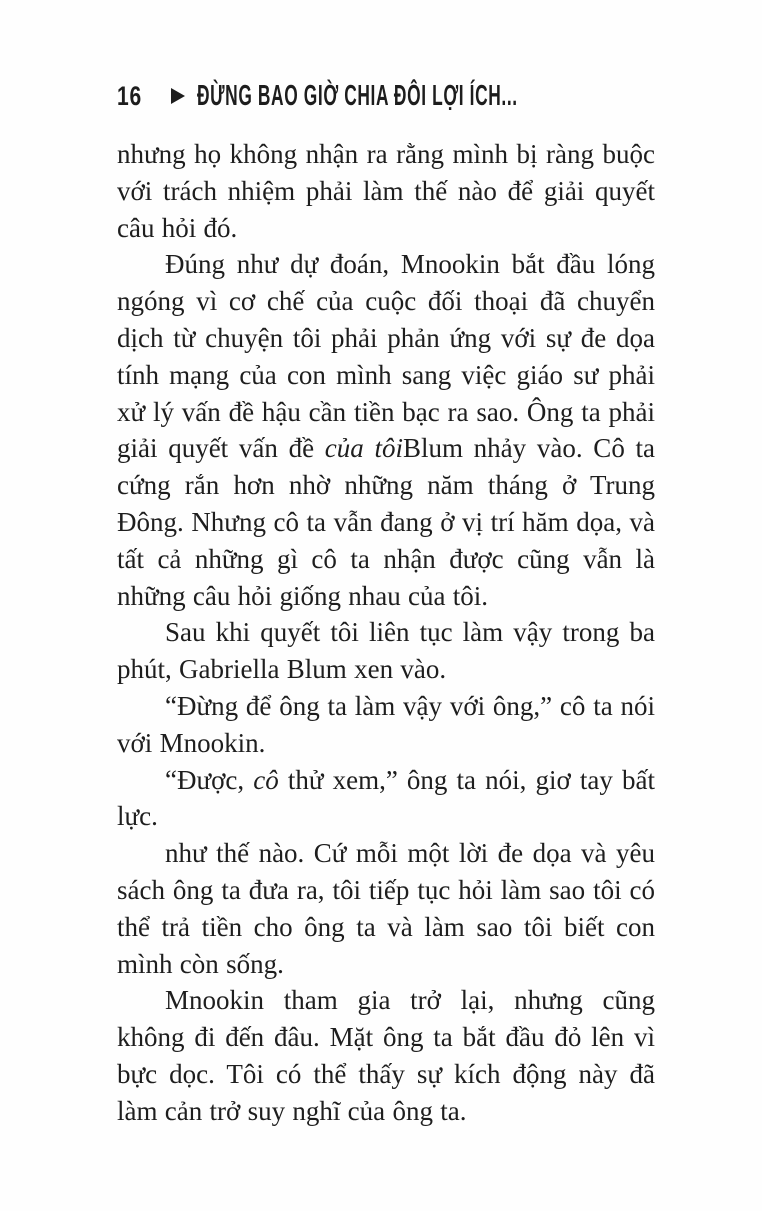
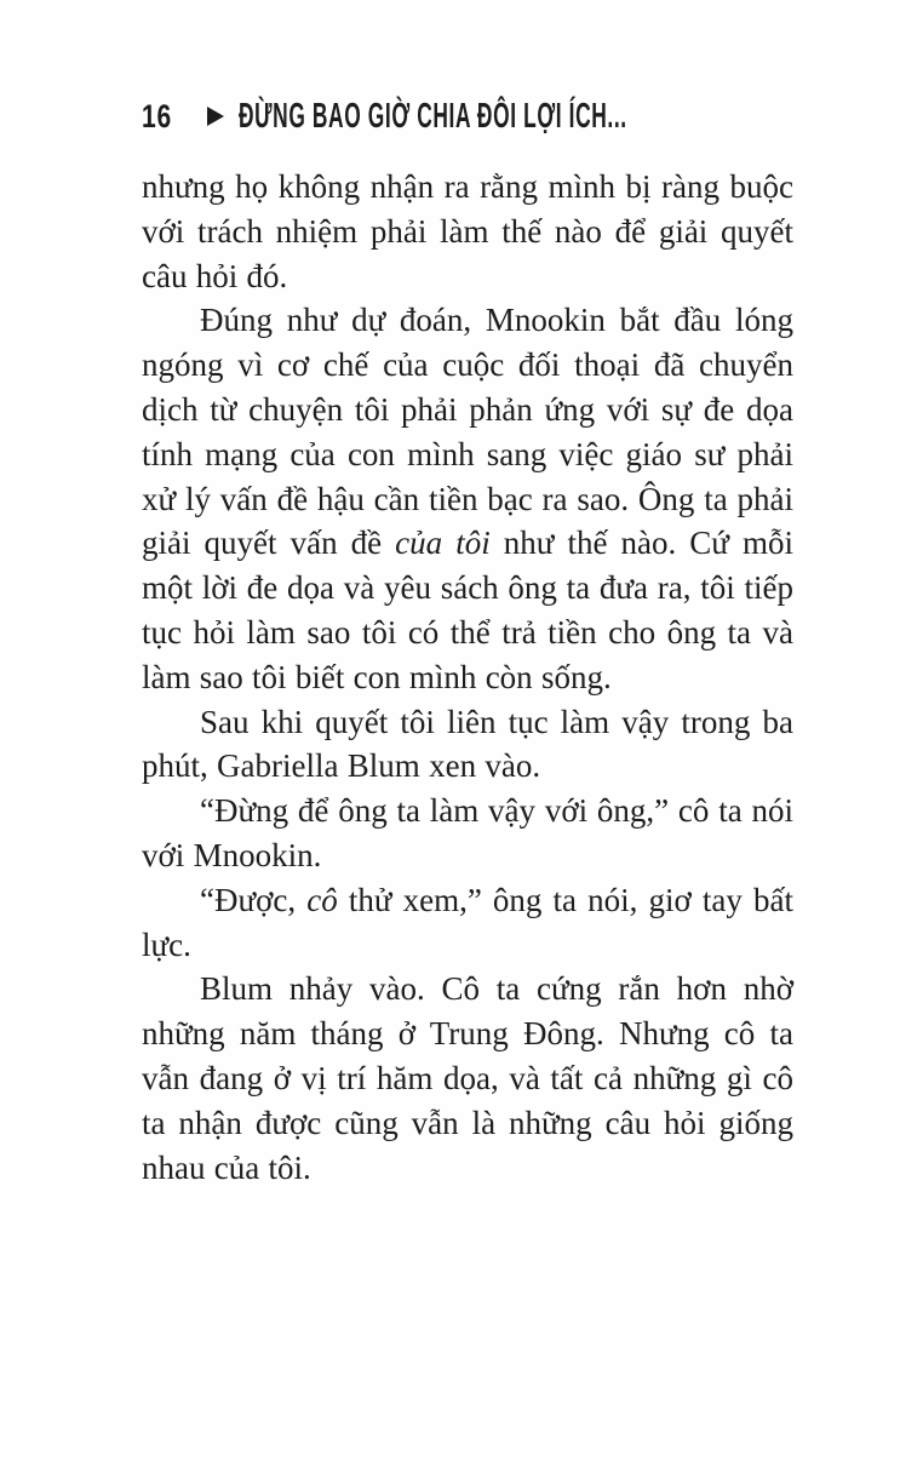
  16
  ĐỪNG BAO GIỜ CHIA ĐÔI LỢI ÍCH...
  nhưng họ không nhận ra rằng mình bị ràng buộc với trách nhiệm phải làm thế nào để giải quyết câu hỏi đó.
- Đúng như dự đoán, Mnookin bắt đầu lóng ngóng vì cơ chế của cuộc đối thoại đã chuyển dịch từ chuyện tôi phải phản ứng với sự đe dọa tính mạng của con mình sang việc giáo sư phải xử lý vấn đề hậu cần tiền bạc ra sao. Ông ta phải giải quyết vấn đề của tôiBlum nhảy vào. Cô ta cứng rắn hơn nhờ những năm tháng ở Trung Đông. Nhưng cô ta vẫn đang ở vị trí hăm dọa, và tất cả những gì cô ta nhận được cũng vẫn là những câu hỏi giống nhau của tôi.
+ Đúng như dự đoán, Mnookin bắt đầu lóng ngóng vì cơ chế của cuộc đối thoại đã chuyển dịch từ chuyện tôi phải phản ứng với sự đe dọa tính mạng của con mình sang việc giáo sư phải xử lý vấn đề hậu cần tiền bạc ra sao. Ông ta phải giải quyết vấn đề của tôi như thế nào. Cứ mỗi một lời đe dọa và yêu sách ông ta đưa ra, tôi tiếp tục hỏi làm sao tôi có thể trả tiền cho ông ta và làm sao tôi biết con mình còn sống.
  Sau khi quyết tôi liên tục làm vậy trong ba phút, Gabriella Blum xen vào.
  “Đừng để ông ta làm vậy với ông,” cô ta nói với Mnookin.
  “Được, cô thử xem,” ông ta nói, giơ tay bất lực.
- như thế nào. Cứ mỗi một lời đe dọa và yêu sách ông ta đưa ra, tôi tiếp tục hỏi làm sao tôi có thể trả tiền cho ông ta và làm sao tôi biết con mình còn sống.
+ Blum nhảy vào. Cô ta cứng rắn hơn nhờ những năm tháng ở Trung Đông. Nhưng cô ta vẫn đang ở vị trí hăm dọa, và tất cả những gì cô ta nhận được cũng vẫn là những câu hỏi giống nhau của tôi.
- Mnookin tham gia trở lại, nhưng cũng không đi đến đâu. Mặt ông ta bắt đầu đỏ lên vì bực dọc. Tôi có thể thấy sự kích động này đã làm cản trở suy nghĩ của ông ta.
